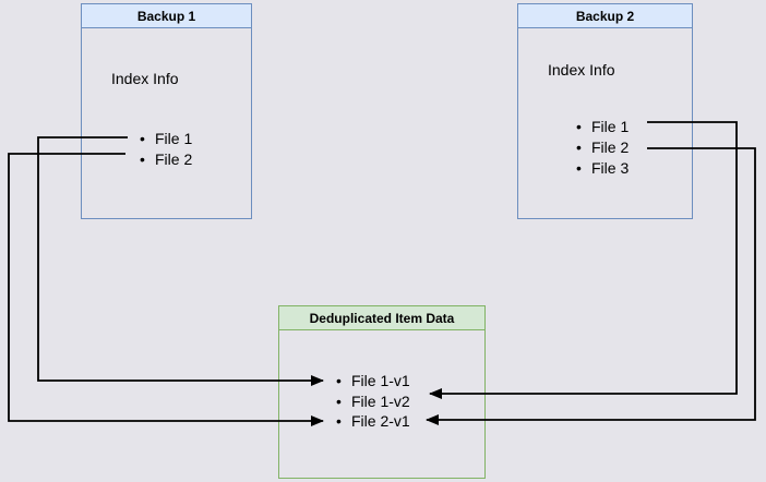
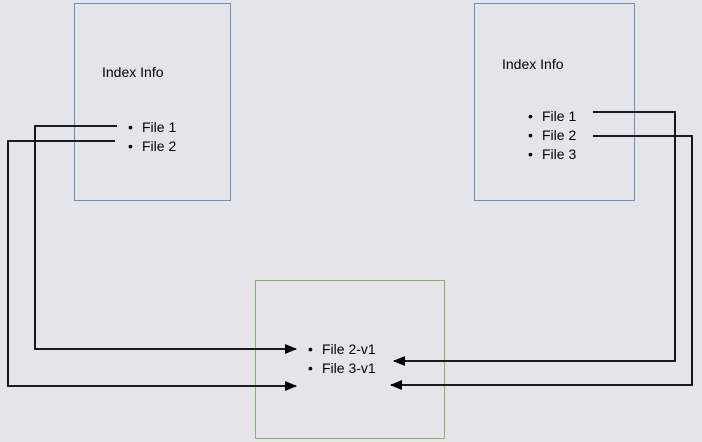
- Backup 1
  Index Info
  File 1
  File 2
- Backup 2
  Index Info
  File 1
  File 2
  File 3
- Deduplicated Item Data
- File 1-v1
- File 1-v2
  File 2-v1
+ File 3-v1
